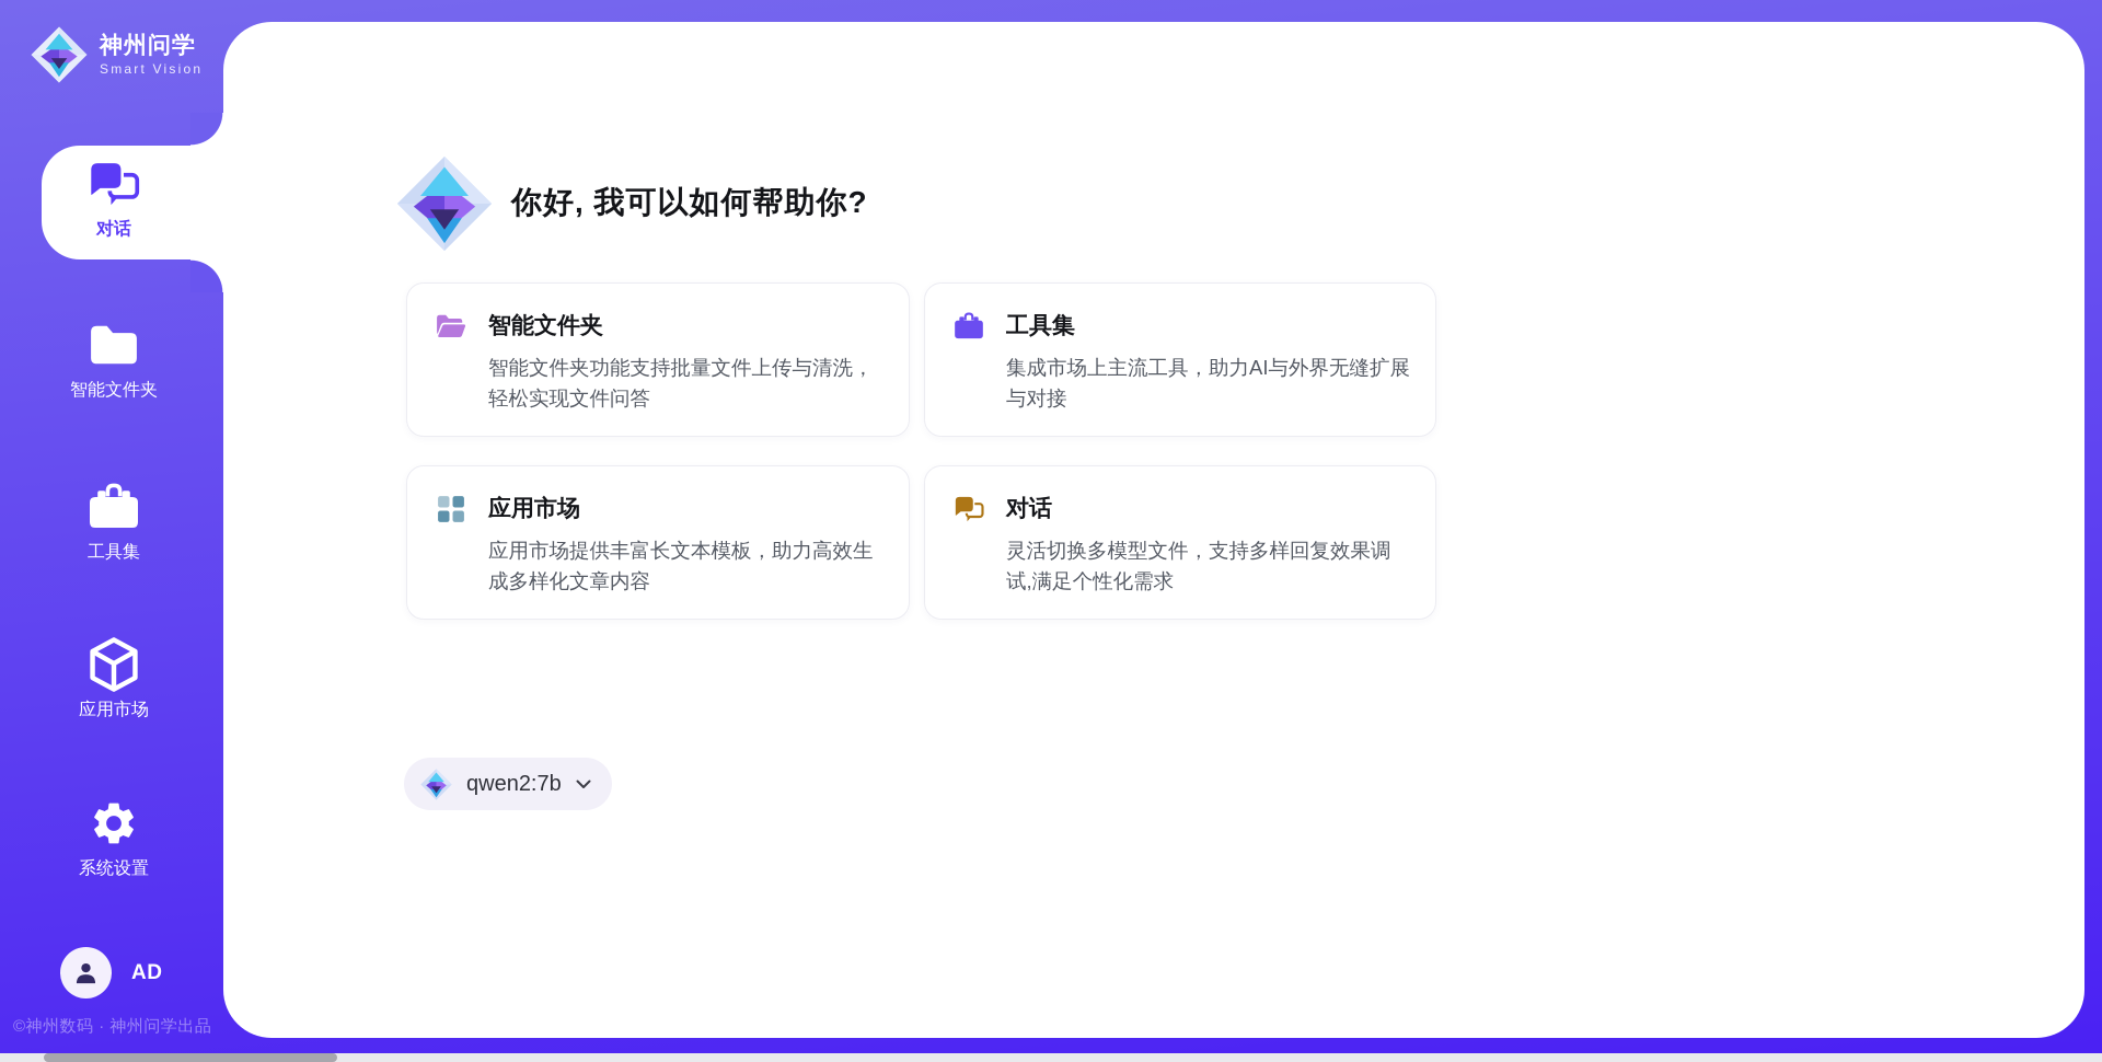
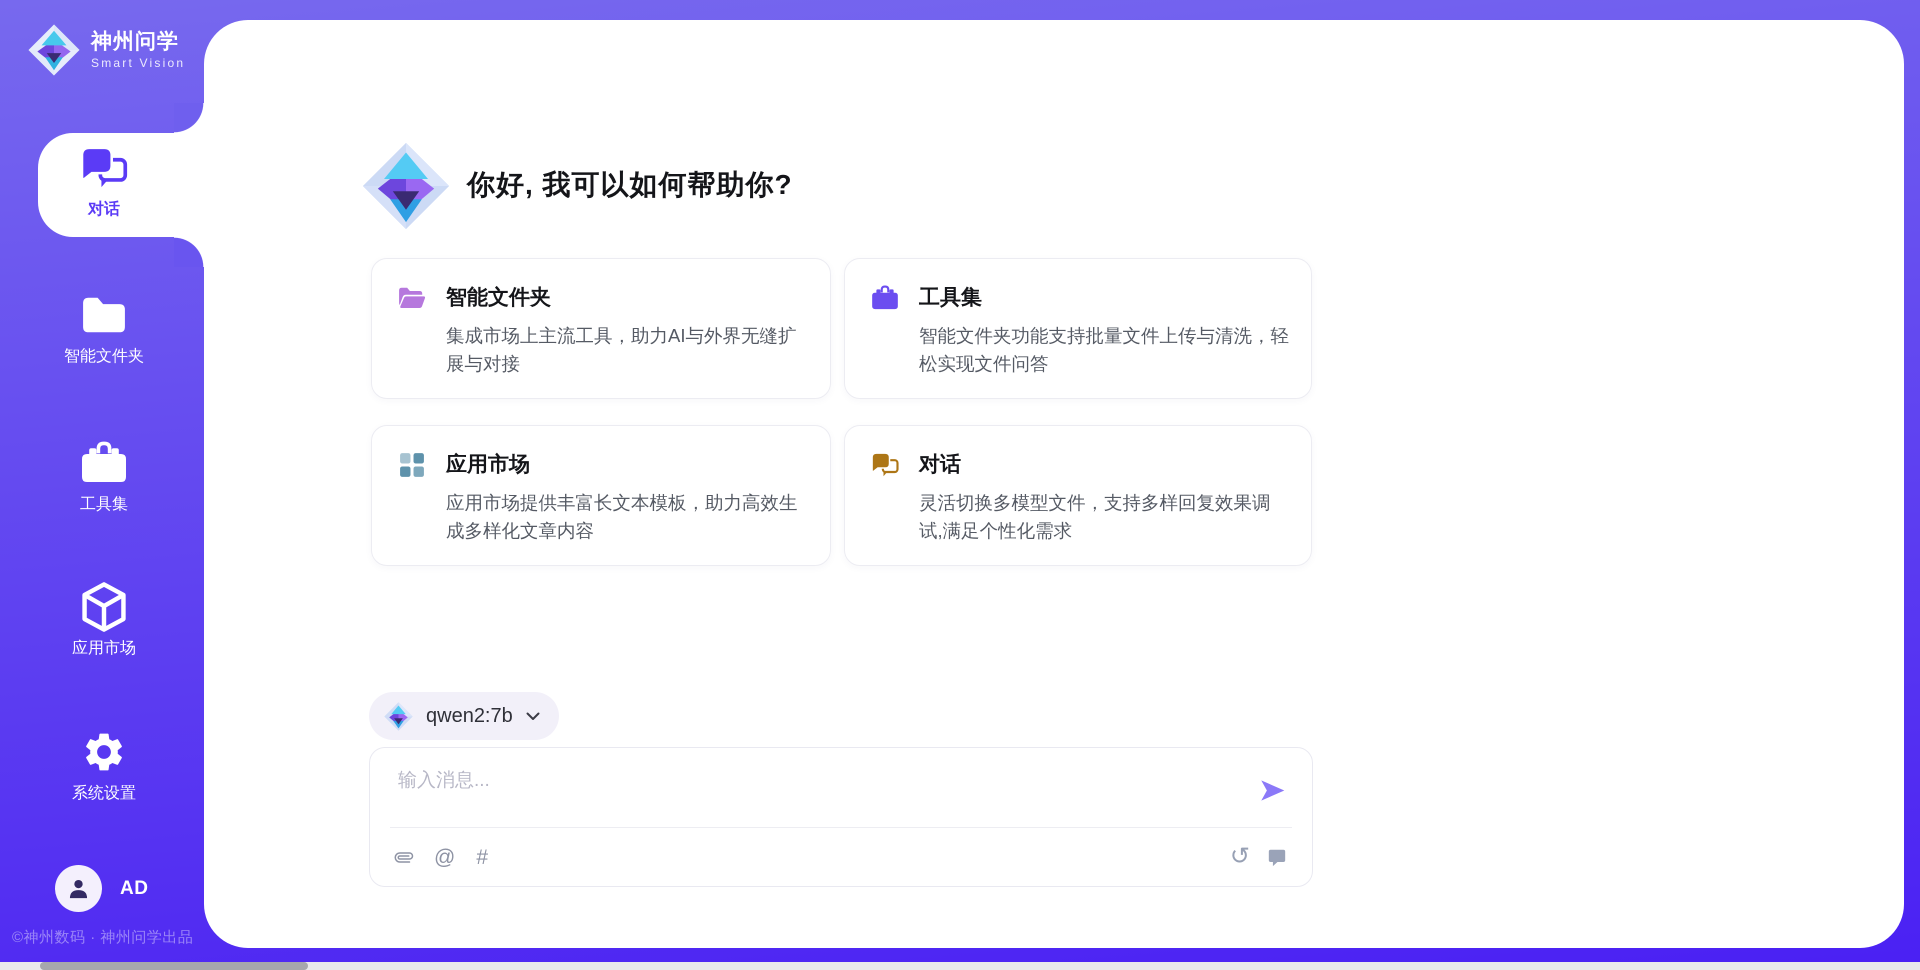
  神州问学
  Smart Vision
  对话
  智能文件夹
  工具集
  应用市场
  系统设置
  AD
  ©神州数码 · 神州问学出品
  你好, 我可以如何帮助你?
  智能文件夹
- 智能文件夹功能支持批量文件上传与清洗，轻松实现文件问答
+ 集成市场上主流工具，助力AI与外界无缝扩展与对接
  工具集
- 集成市场上主流工具，助力AI与外界无缝扩展与对接
+ 智能文件夹功能支持批量文件上传与清洗，轻松实现文件问答
  应用市场
  应用市场提供丰富长文本模板，助力高效生成多样化文章内容
  对话
  灵活切换多模型文件，支持多样回复效果调试,满足个性化需求
  qwen2:7b
+ 输入消息...
+ @
+ #
+ ↺
